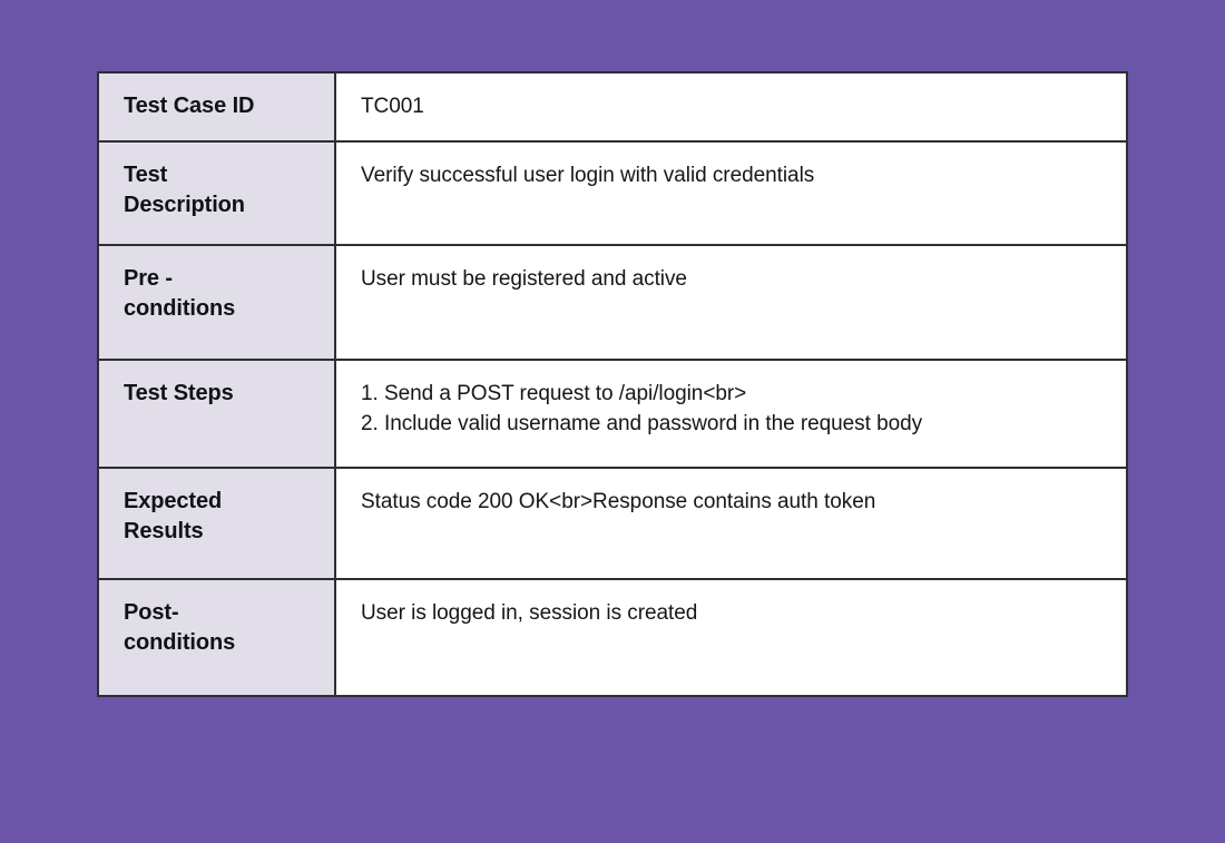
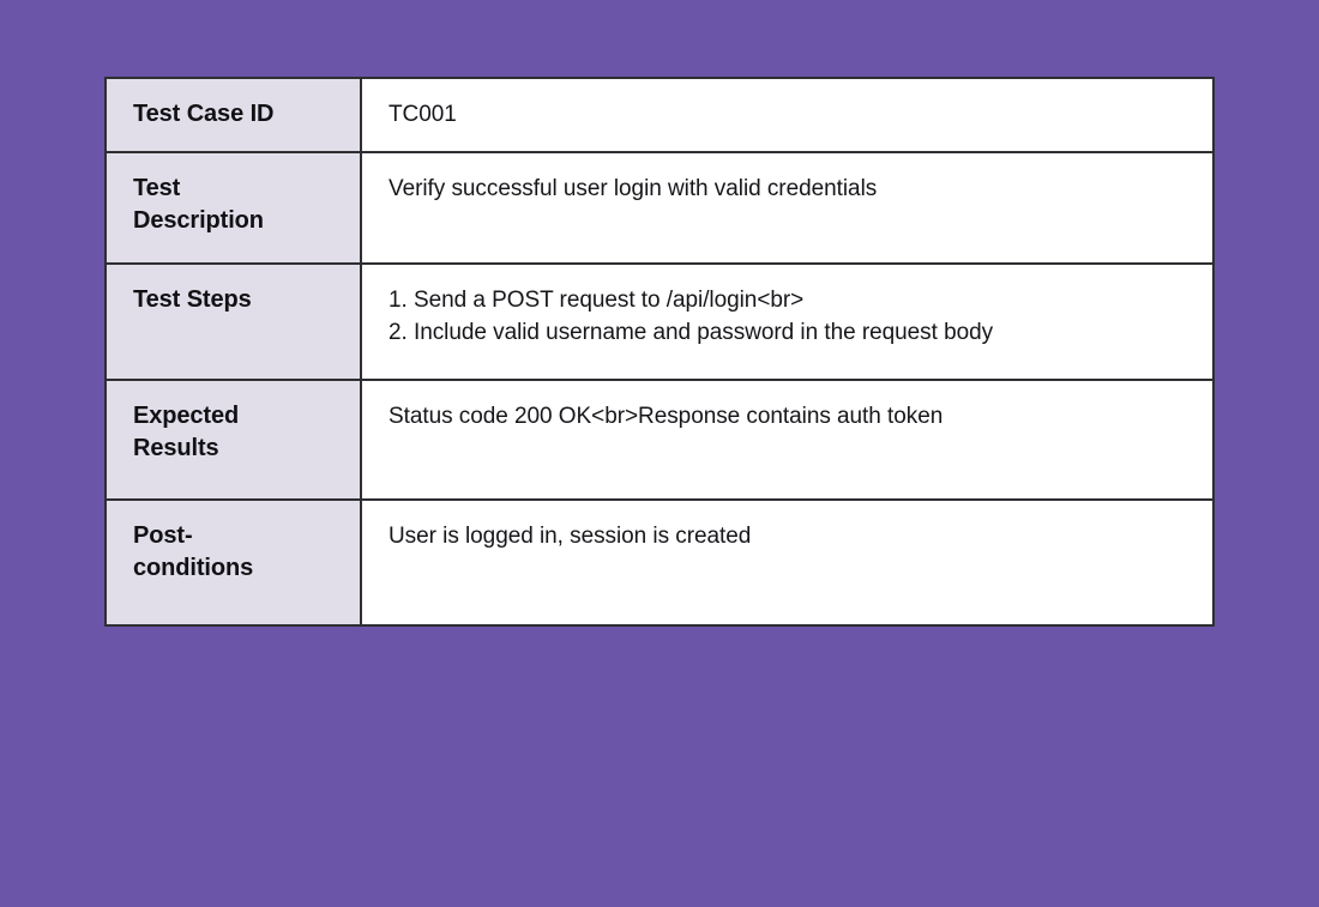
  Test Case ID	TC001
  Test Description	Verify successful user login with valid credentials
- Pre - conditions	User must be registered and active
  Test Steps	1. Send a POST request to /api/login<br> 2. Include valid username and password in the request body
  Expected Results	Status code 200 OK<br>Response contains auth token
  Post- conditions	User is logged in, session is created
